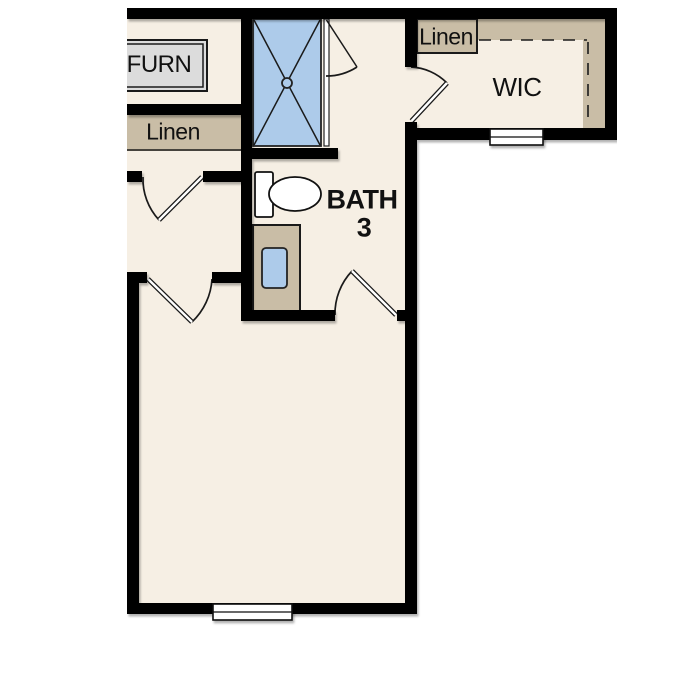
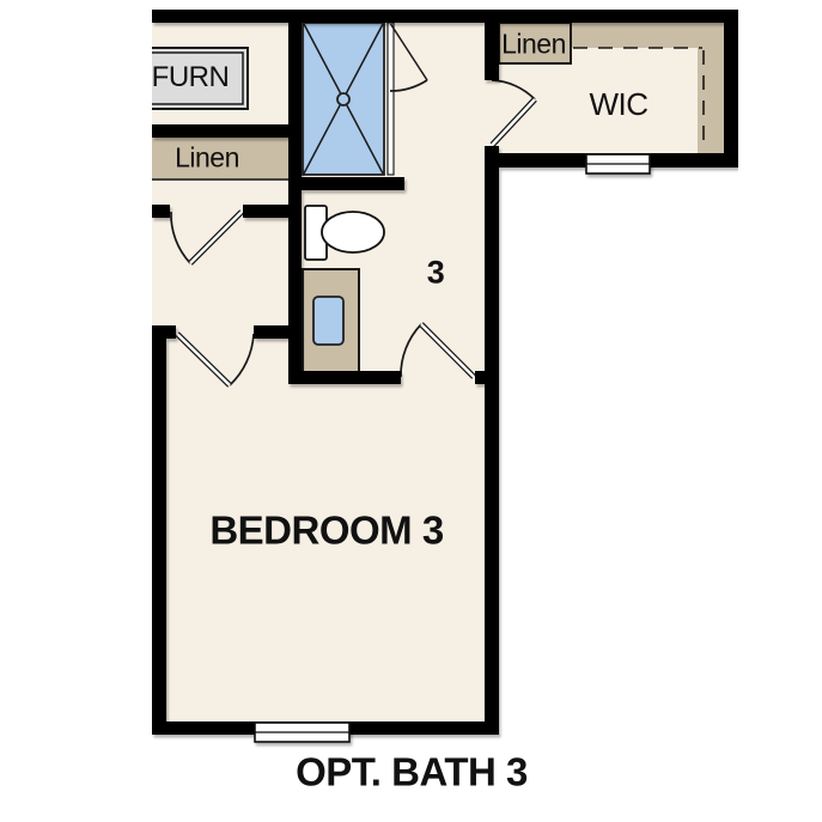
  FURN
  Linen
  Linen
  WIC
- BATH
  3
+ BEDROOM 3
+ OPT. BATH 3
